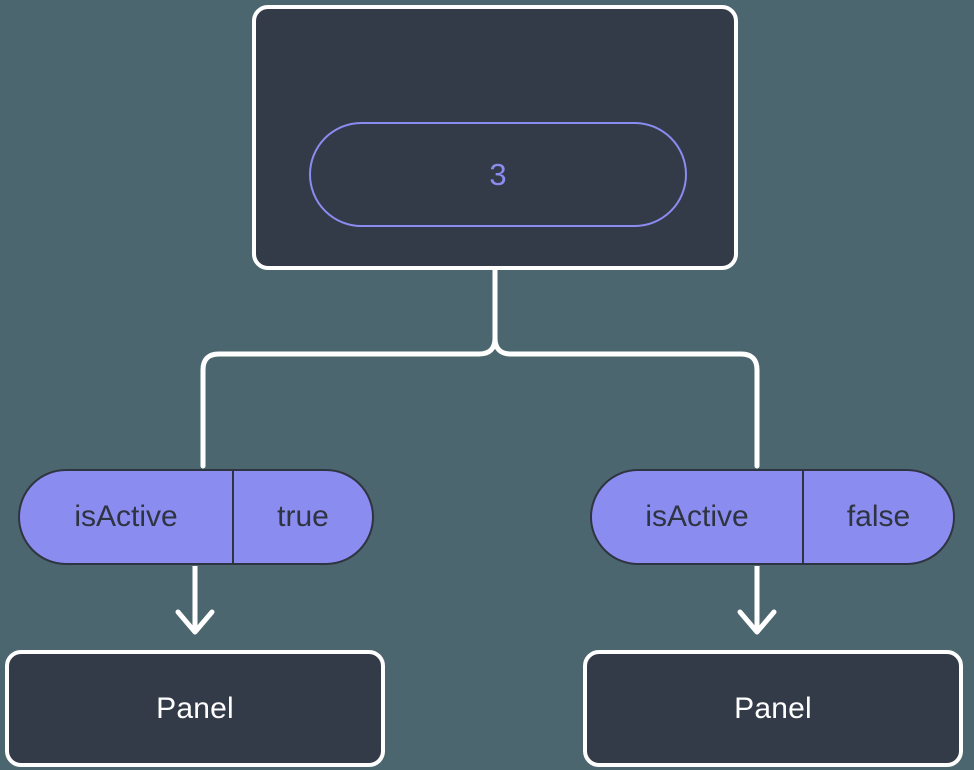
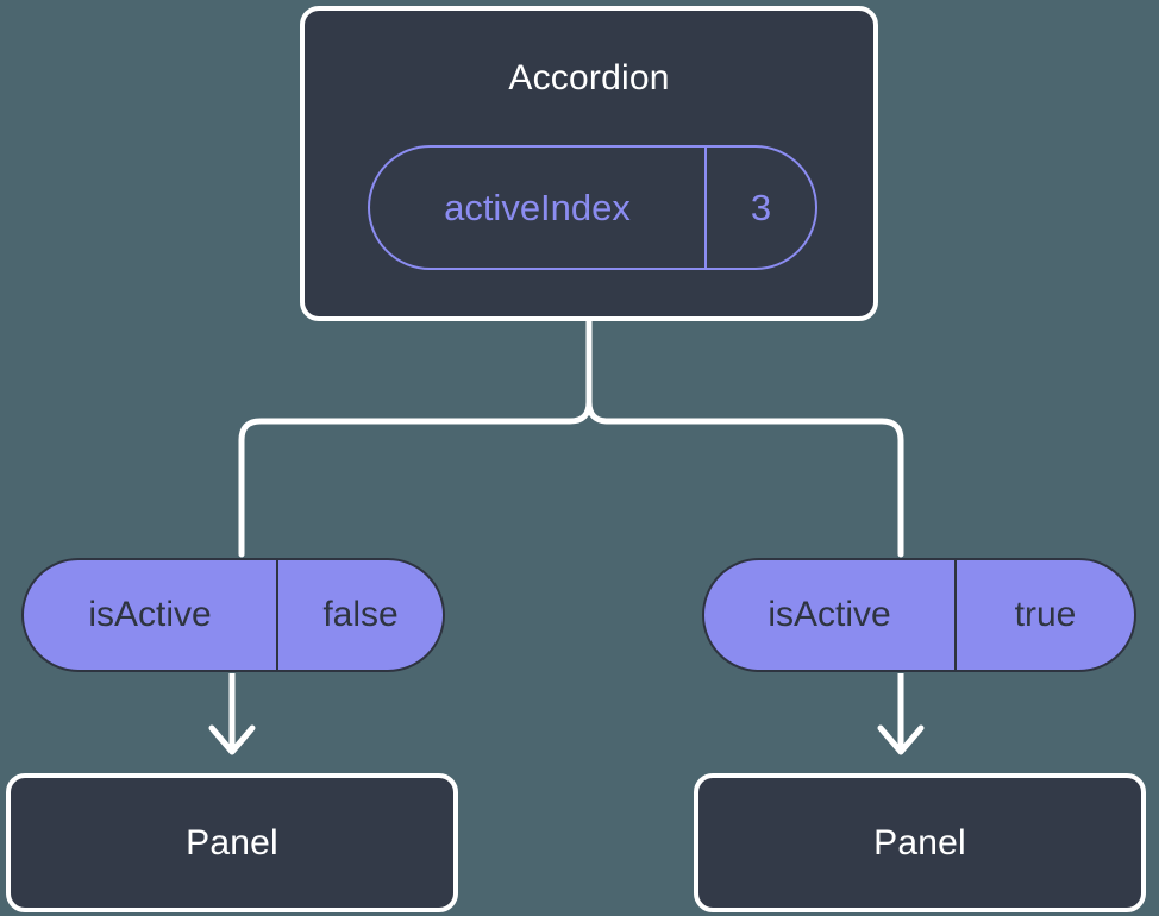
+ Accordion
+ activeIndex
  3
  isActive
- true
+ false
  isActive
- false
+ true
  Panel
  Panel
